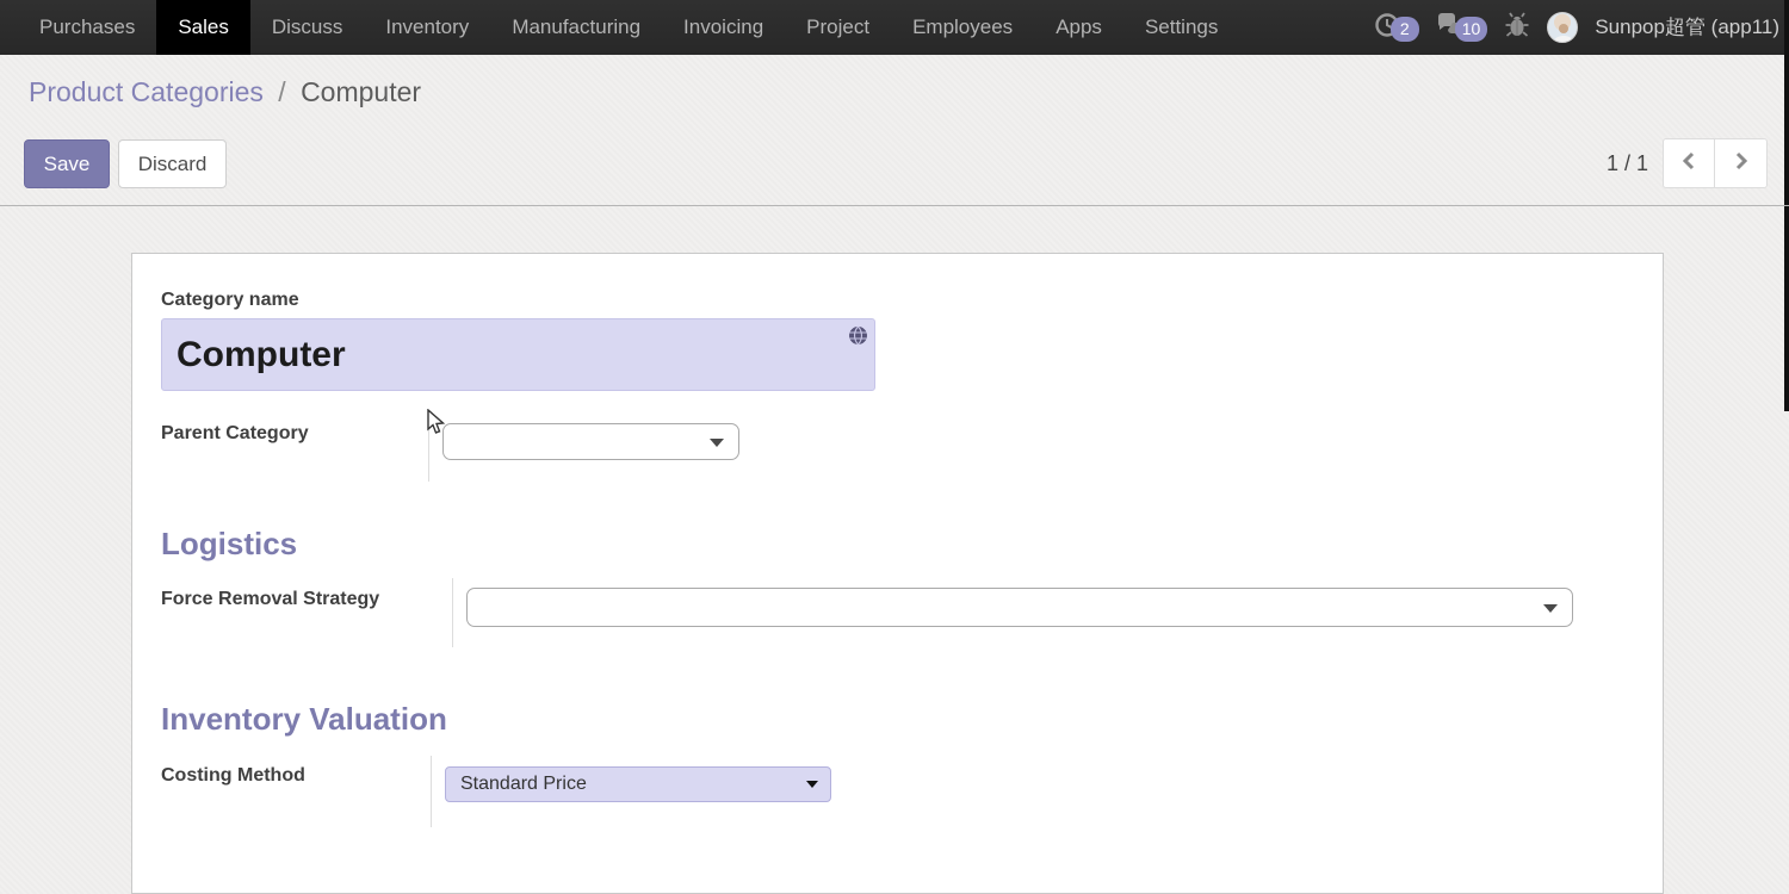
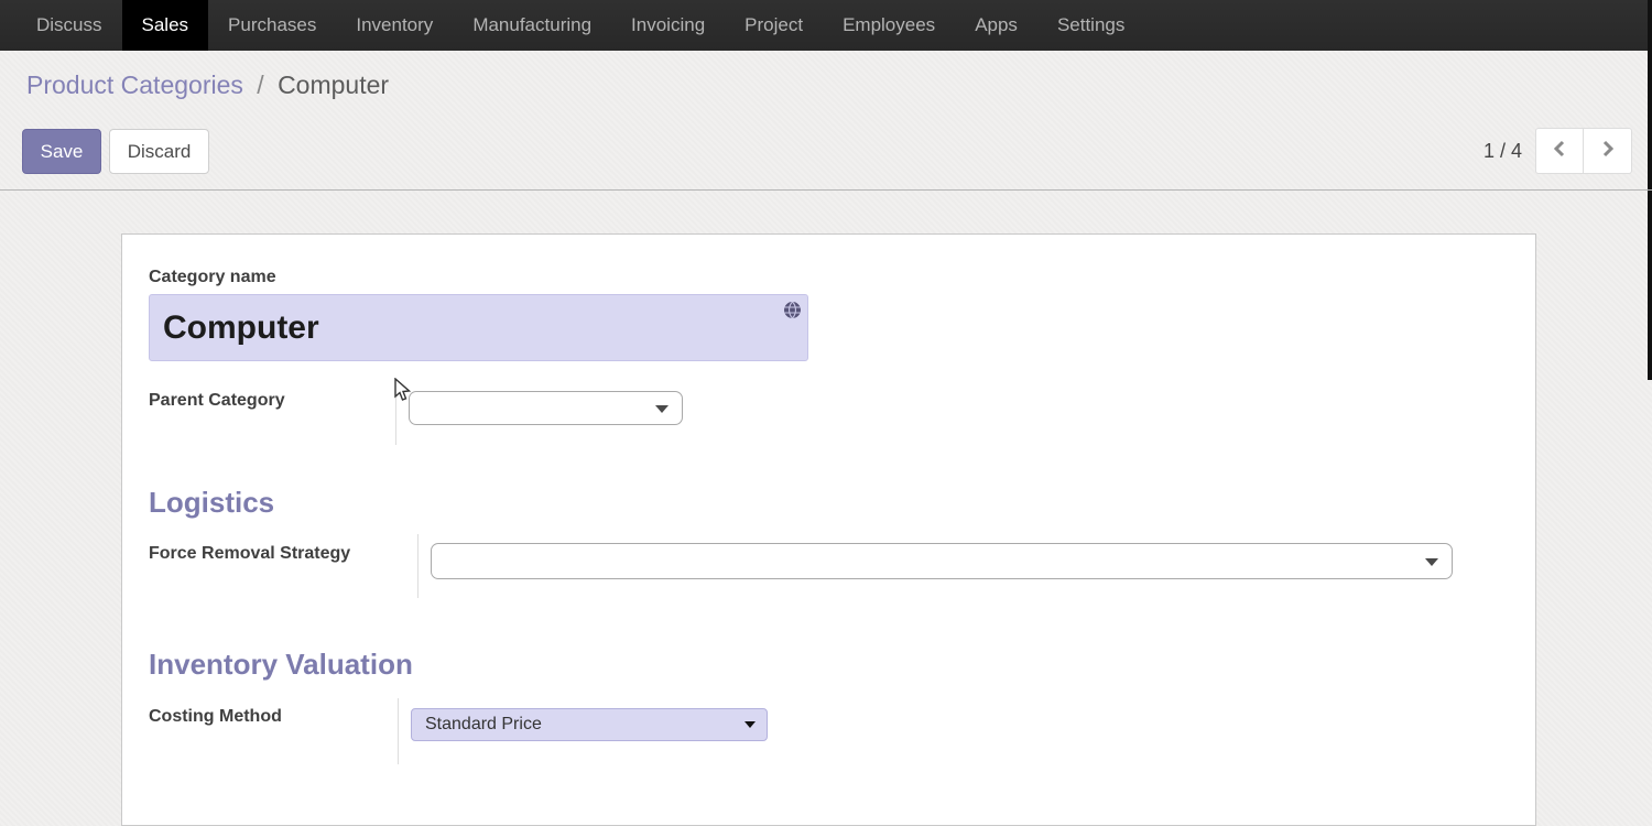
- Purchases
+ Discuss
  Sales
- Discuss
+ Purchases
  Inventory
  Manufacturing
  Invoicing
  Project
  Employees
  Apps
  Settings
- 2
- 10
- Sunpop超管 (app11)
  Product Categories / Computer
  Save
  Discard
- 1 / 1
+ 1 / 4
  Category name
  Computer
  Parent Category
  Logistics
  Force Removal Strategy
  Inventory Valuation
  Costing Method
  Standard Price
